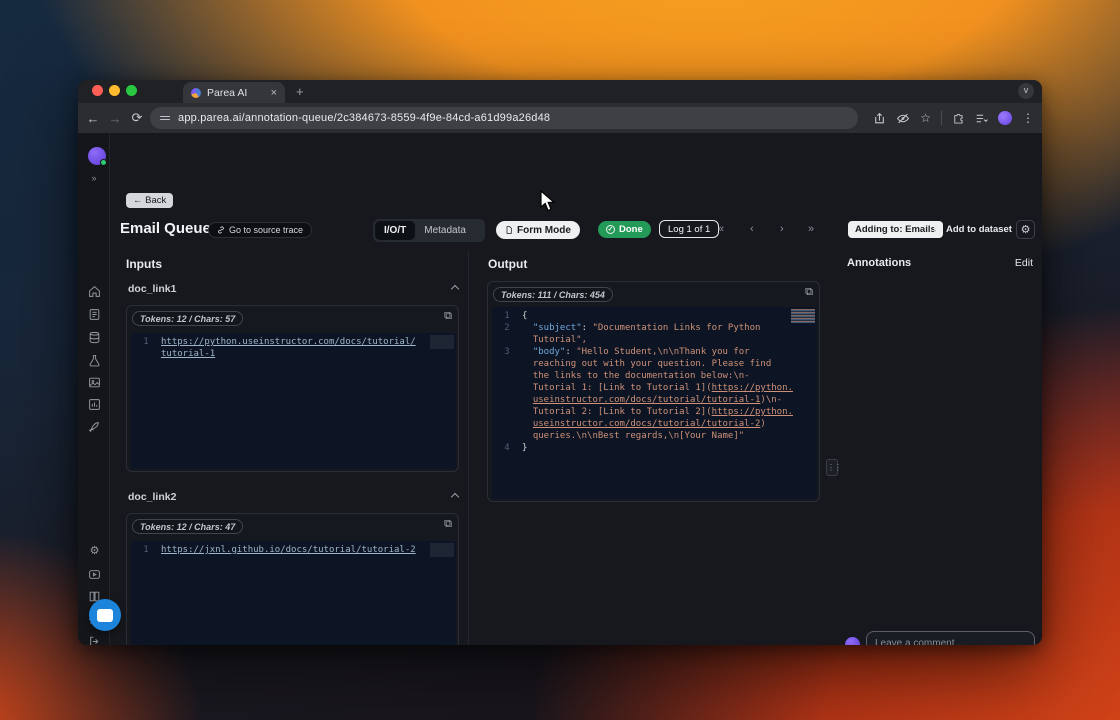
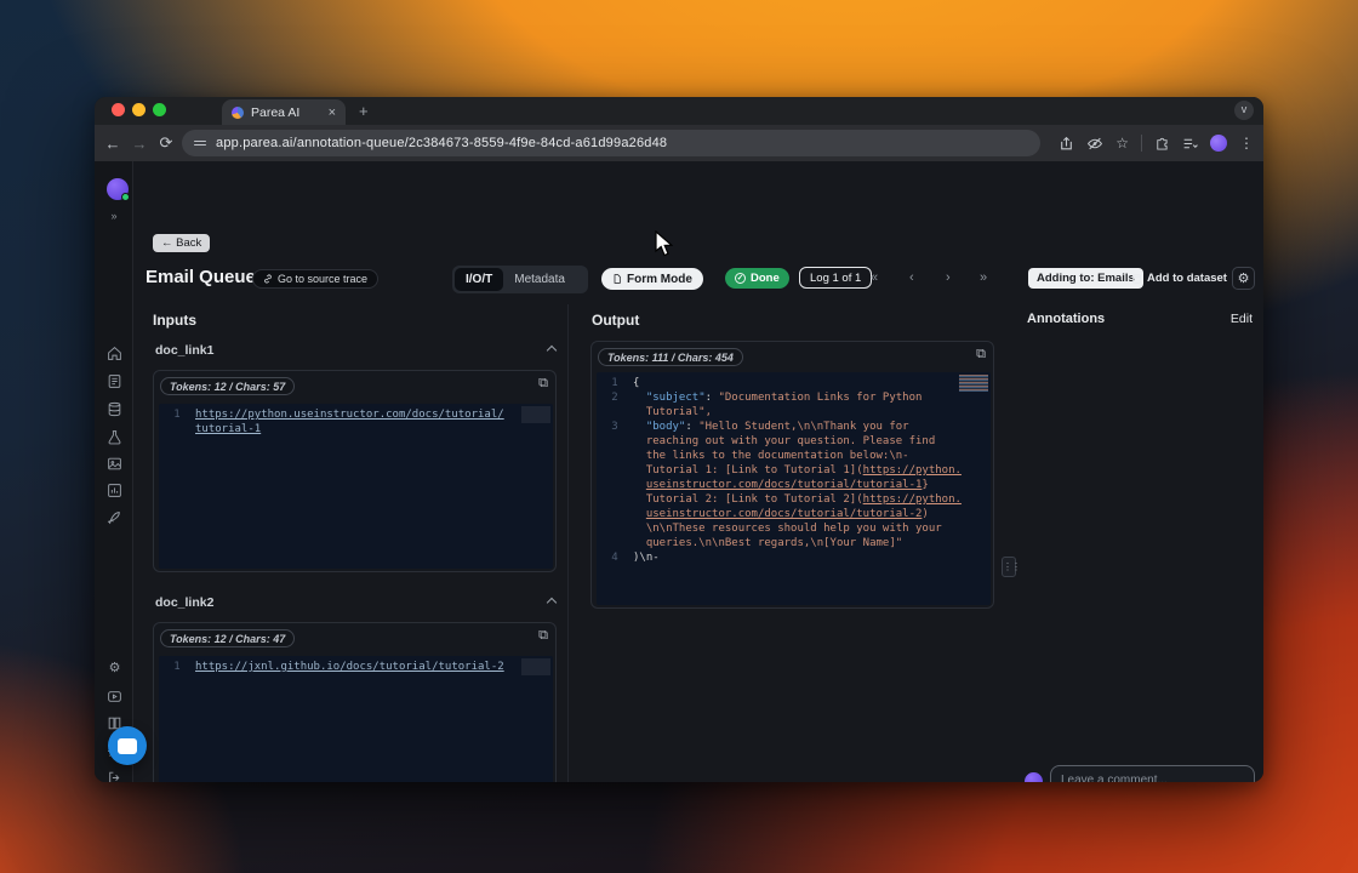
  Parea AI
  ×
  +
  v
  ←
  →
  ⟳
  app.parea.ai/annotation-queue/2c384673-8559-4f9e-84cd-a61d99a26d48
  ☆
  ⋮
  »
  ⚙
  ← Back
  Email Queue
  Go to source trace
  I/O/T
  Metadata
  Form Mode
  Done
  Log 1 of 1
  «
  ‹
  ›
  »
  Adding to: Emails
  Add to dataset
  ⚙
  Inputs
  doc_link1
  Tokens: 12 / Chars: 57
  ⧉
  1
  https://python.useinstructor.com/docs/tutorial/
  tutorial-1
  doc_link2
  Tokens: 12 / Chars: 47
  ⧉
  1
  https://jxnl.github.io/docs/tutorial/tutorial-2
  Output
  Tokens: 111 / Chars: 454
  ⧉
  1
  {
  2
  "subject": "Documentation Links for Python
  Tutorial",
  3
  "body": "Hello Student,\n\nThank you for
  reaching out with your question. Please find
  the links to the documentation below:\n-
  Tutorial 1: [Link to Tutorial 1](https://python.
- useinstructor.com/docs/tutorial/tutorial-1)\n-
+ useinstructor.com/docs/tutorial/tutorial-1}
  Tutorial 2: [Link to Tutorial 2](https://python.
  useinstructor.com/docs/tutorial/tutorial-2)
+ \n\nThese resources should help you with your
  queries.\n\nBest regards,\n[Your Name]"
  4
- }
+ )\n-
  ⋮⋮
  Annotations
  Edit
  Leave a comment...
